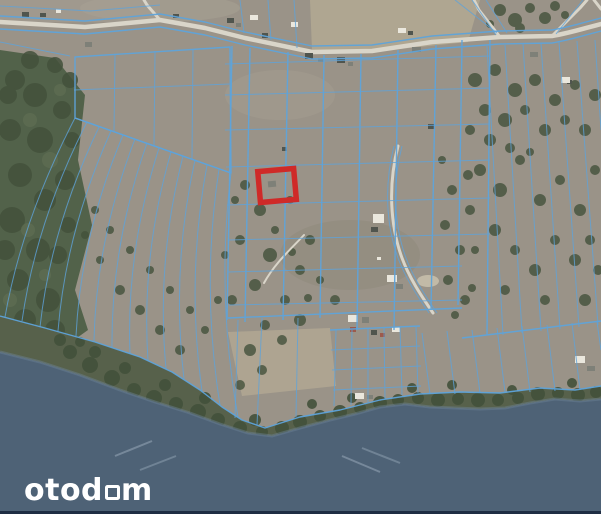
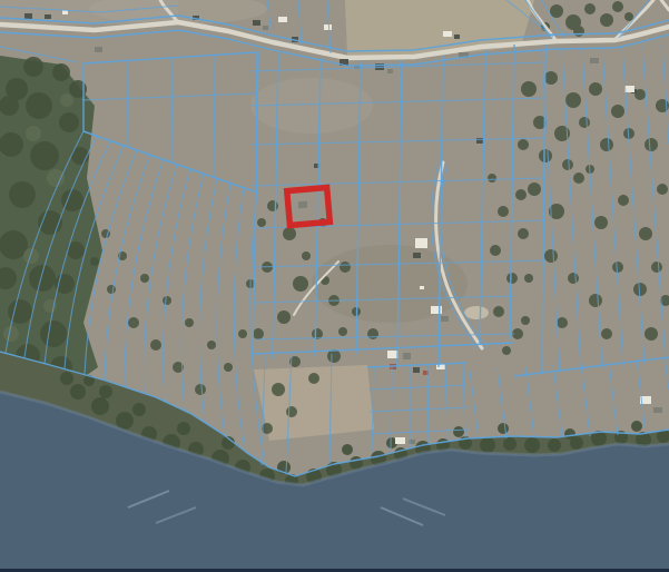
- otod m
